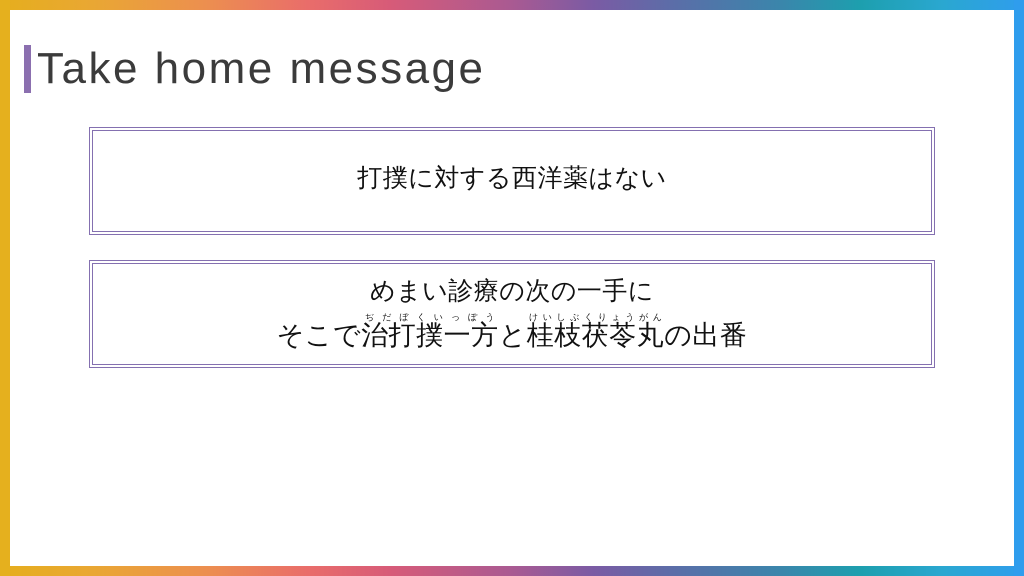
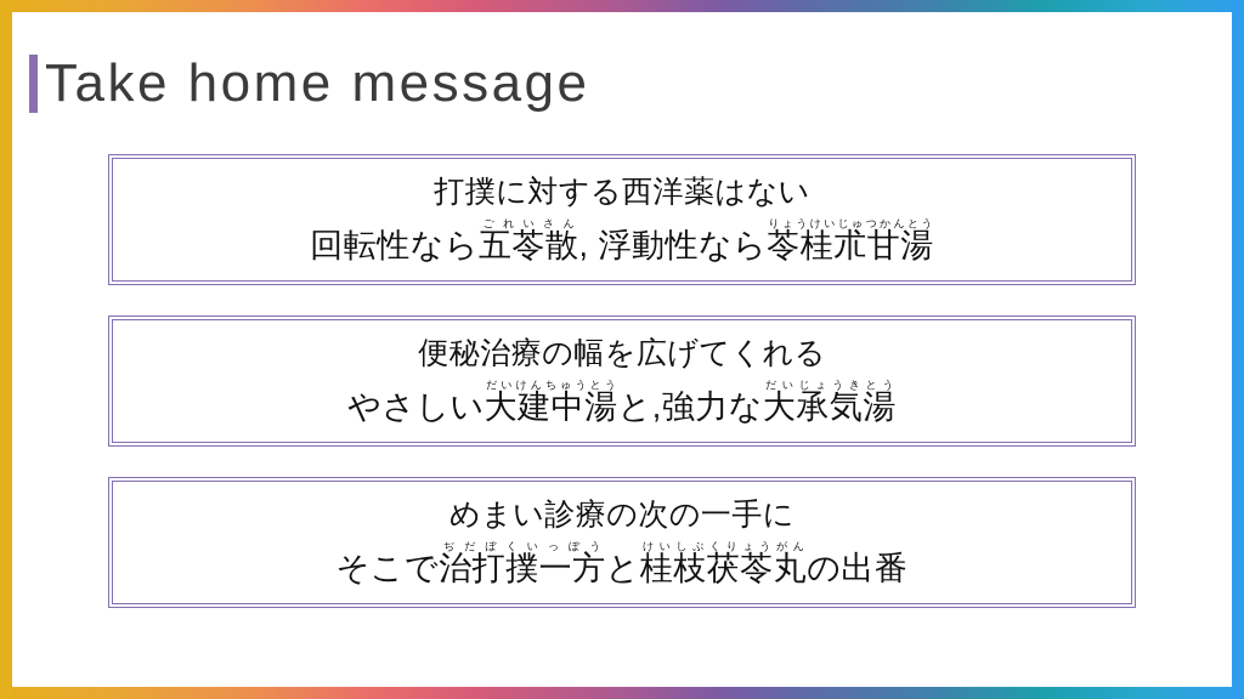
  Take home message
  打撲に対する西洋薬はない
+ 回転性なら五苓散ごれいさん, 浮動性なら苓桂朮甘湯りょうけいじゅつかんとう
+ 便秘治療の幅を広げてくれる
+ やさしい大建中湯だいけんちゅうとうと,強力な大承気湯だいじょうきとう
  めまい診療の次の一手に
  そこで治打撲一方ぢだぼくいっぽうと桂枝茯苓丸けいしぶくりょうがんの出番
